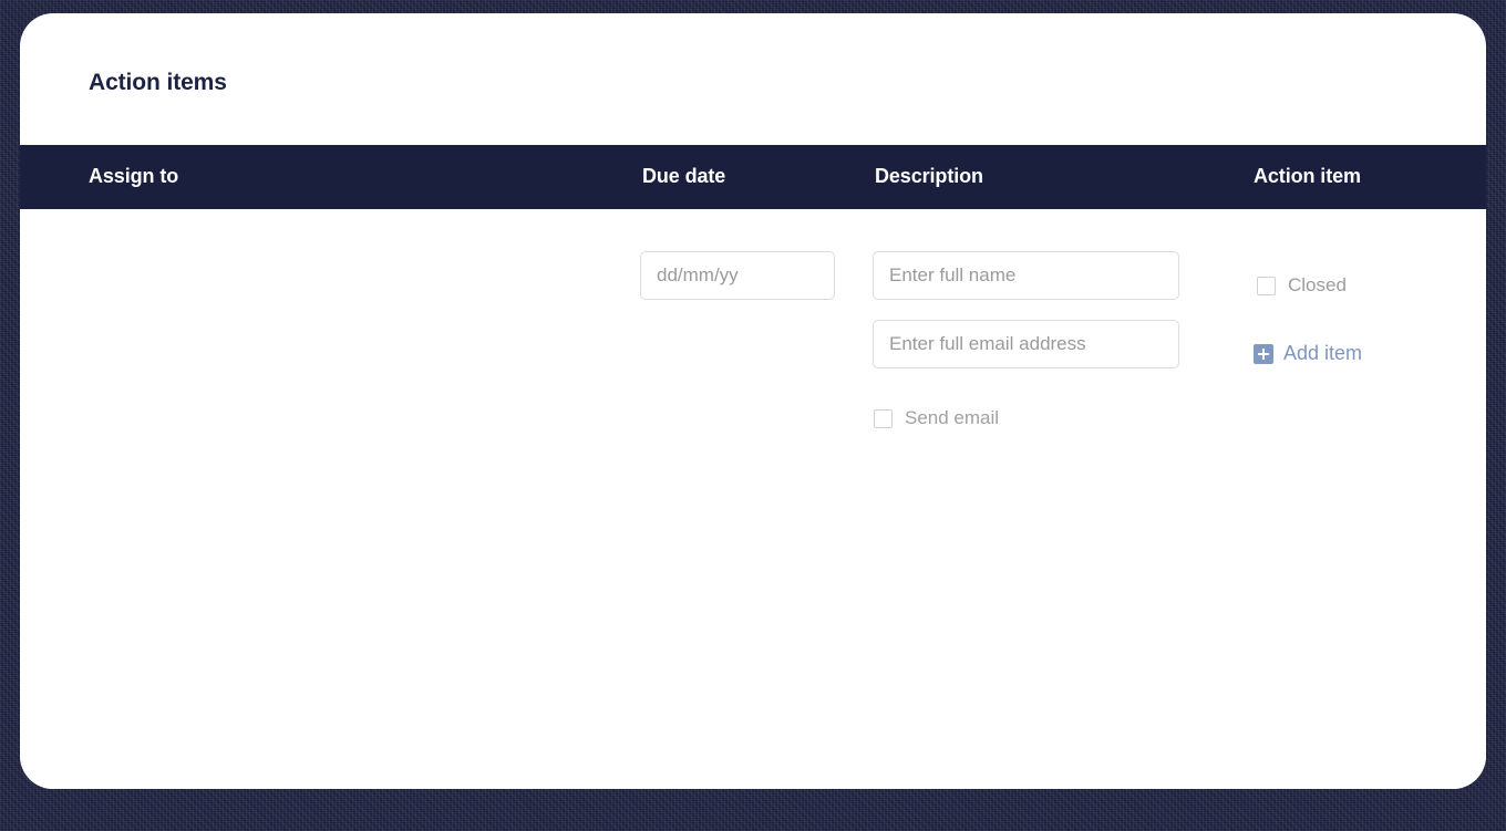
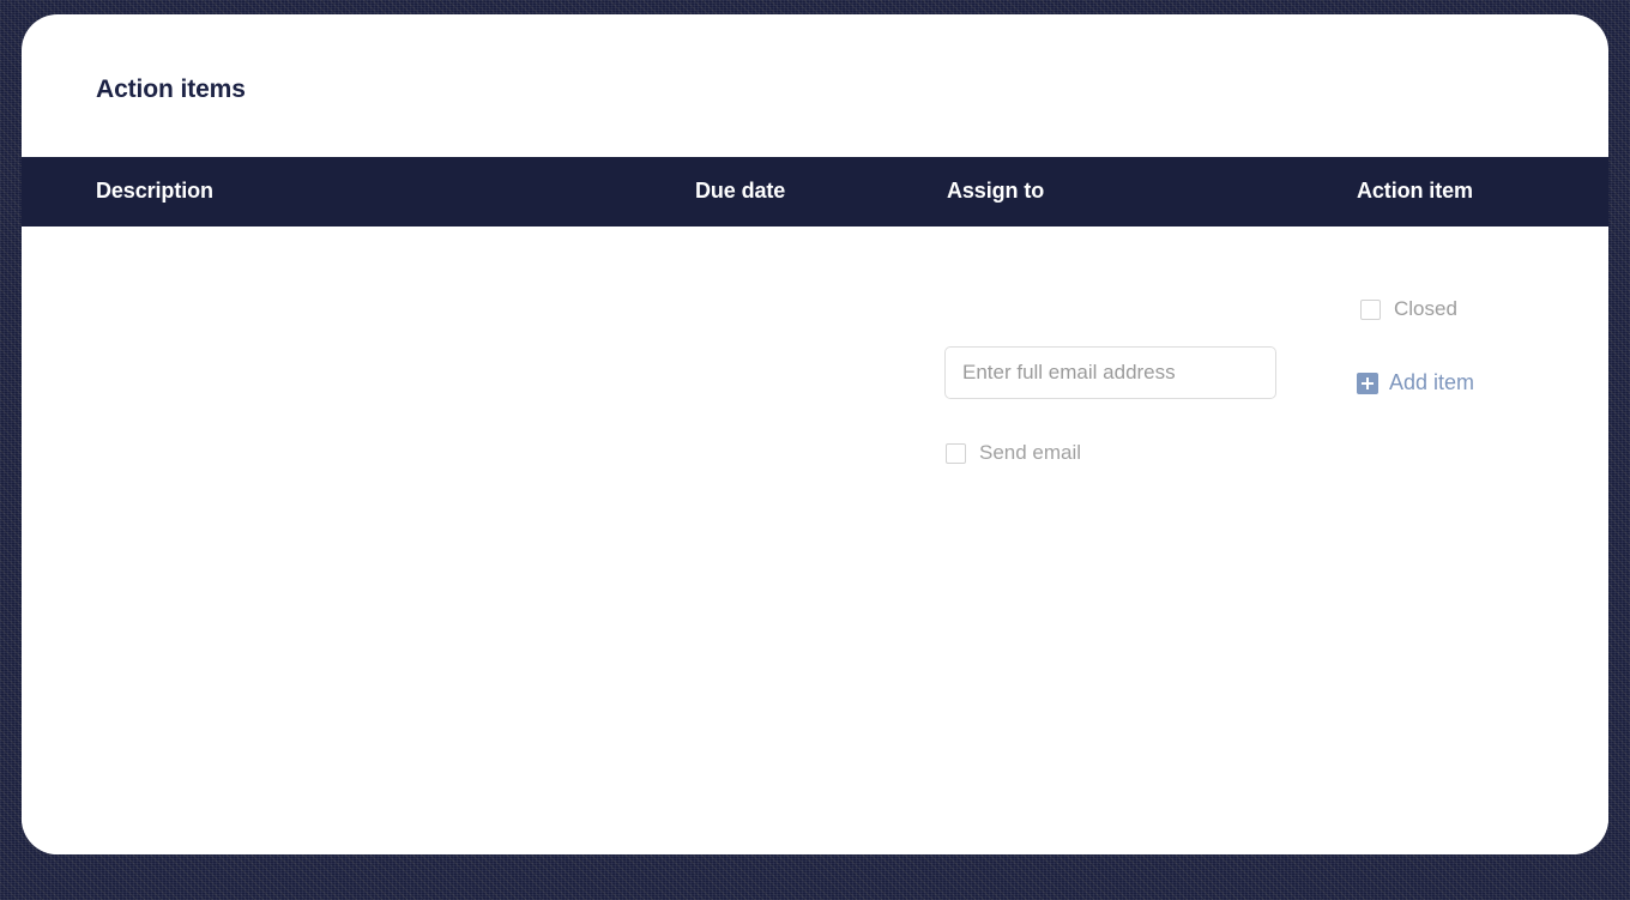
  Action items
- Assign to
+ Description
  Due date
- Description
+ Assign to
  Action item
- dd/mm/yy
- Enter full name
  Enter full email address
  Send email
  Closed
  Add item
